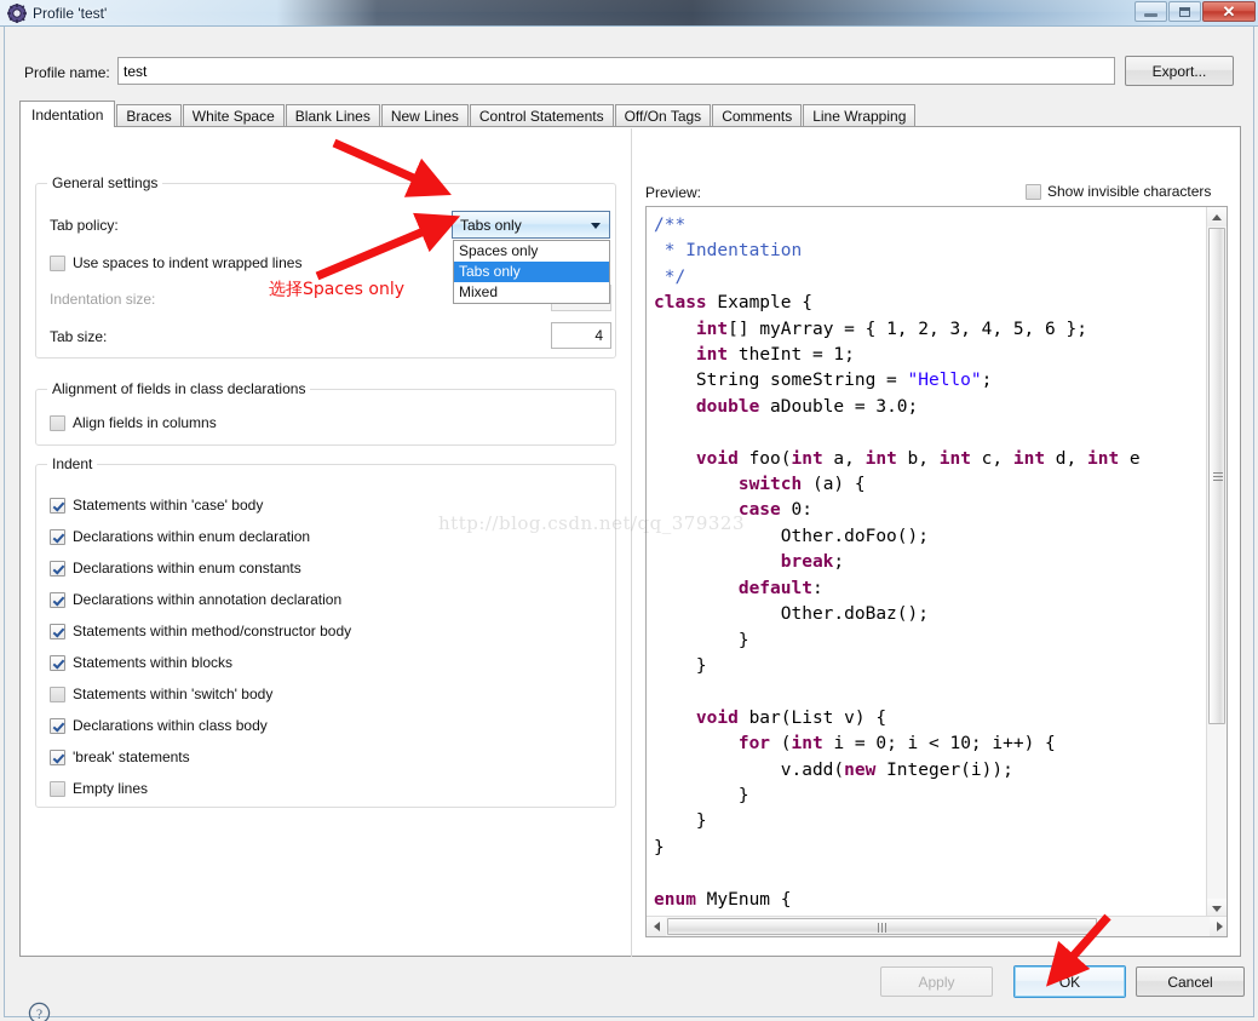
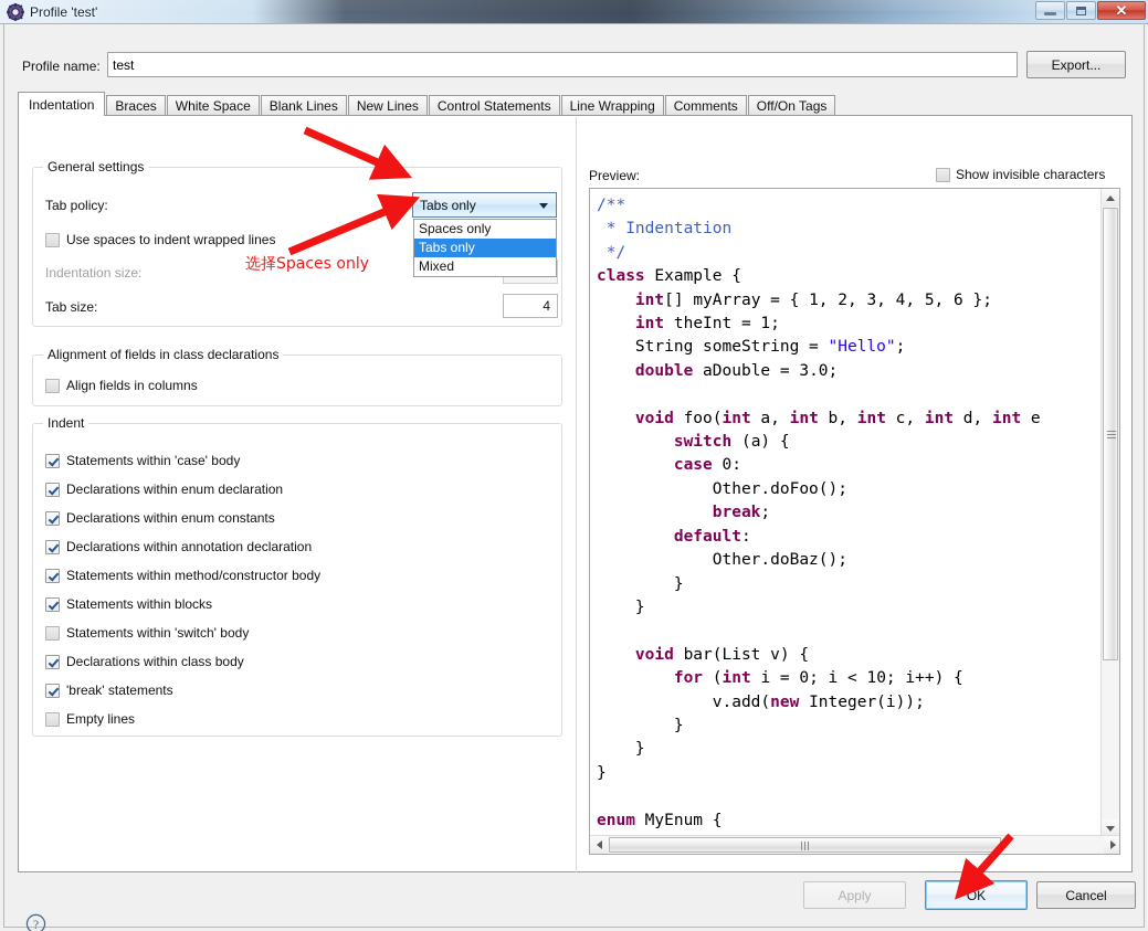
  Profile 'test'
  ✕
  Profile name:
  test
  Export...
  Indentation
  Braces
  White Space
  Blank Lines
  New Lines
  Control Statements
- Off/On Tags
+ Line Wrapping
  Comments
- Line Wrapping
+ Off/On Tags
  General settings
  Tab policy:
  Use spaces to indent wrapped lines
  Indentation size:
  Tab size:
  4
  Tabs only
  Spaces only
  Tabs only
  Mixed
  Alignment of fields in class declarations
  Align fields in columns
  Indent
  Statements within 'case' body
  Declarations within enum declaration
  Declarations within enum constants
  Declarations within annotation declaration
  Statements within method/constructor body
  Statements within blocks
  Statements within 'switch' body
  Declarations within class body
  'break' statements
  Empty lines
  Preview:
  Show invisible characters
  /**
  * Indentation
  */ class Example {
  int[] myArray = { 1, 2, 3, 4, 5, 6 };
  int theInt = 1;
  String someString = "Hello";
  double aDouble = 3.0;
  void foo(int a, int b, int c, int d, int e
  switch (a) {
  case 0:
  Other.doFoo();
  break;
  default:
  Other.doBaz();
  }
  }
  void bar(List v) {
  for (int i = 0; i < 10; i++) {
  v.add(new Integer(i));
  }
  }
  }
  enum MyEnum {
  ?
  Apply
  OK
  Cancel
- http://blog.csdn.net/qq_379323
  选择Spaces only
